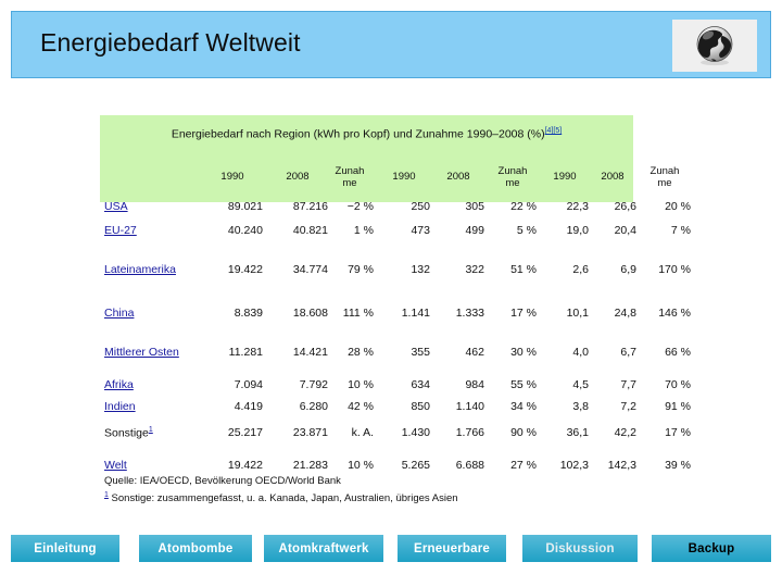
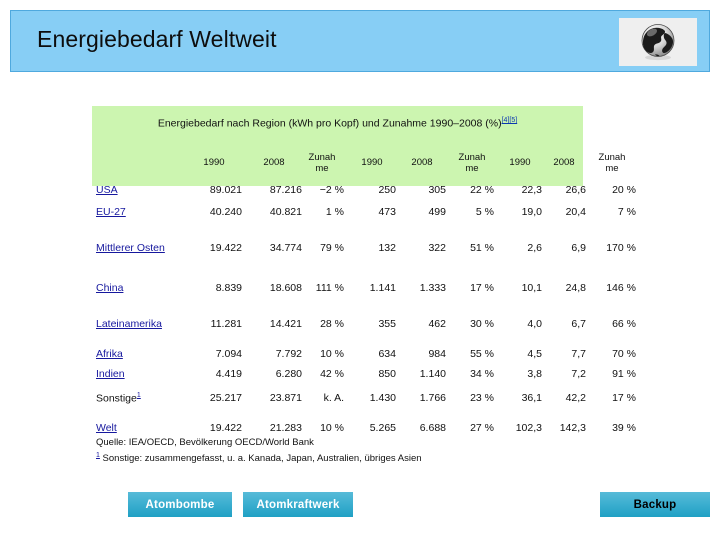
  Energiebedarf Weltweit
  Energiebedarf nach Region (kWh pro Kopf) und Zunahme 1990–2008 (%)
  1990
  2008
  Zunah
  me
  1990
  2008
  Zunah
  me
  1990
  2008
  Zunah
  me
  USA
  89.021
  87.216
  −2 %
  250
  305
  22 %
  22,3
  26,6
  20 %
  EU-27
  40.240
  40.821
  1 %
  473
  499
  5 %
  19,0
  20,4
  7 %
- Lateinamerika
+ Mittlerer Osten
  19.422
  34.774
  79 %
  132
  322
  51 %
  2,6
  6,9
  170 %
  China
  8.839
  18.608
  111 %
  1.141
  1.333
  17 %
  10,1
  24,8
  146 %
- Mittlerer Osten
+ Lateinamerika
  11.281
  14.421
  28 %
  355
  462
  30 %
  4,0
  6,7
  66 %
  Afrika
  7.094
  7.792
  10 %
  634
  984
  55 %
  4,5
  7,7
  70 %
  Indien
  4.419
  6.280
  42 %
  850
  1.140
  34 %
  3,8
  7,2
  91 %
  Sonstige
  25.217
  23.871
  k. A.
  1.430
  1.766
- 90 %
+ 23 %
  36,1
  42,2
  17 %
  Welt
  19.422
  21.283
  10 %
  5.265
  6.688
  27 %
  102,3
  142,3
  39 %
  Quelle: IEA/OECD, Bevölkerung OECD/World Bank
  Sonstige: zusammengefasst, u. a. Kanada, Japan, Australien, übriges Asien
- Einleitung
  Atombombe
  Atomkraftwerk
- Erneuerbare
- Diskussion
  Backup
